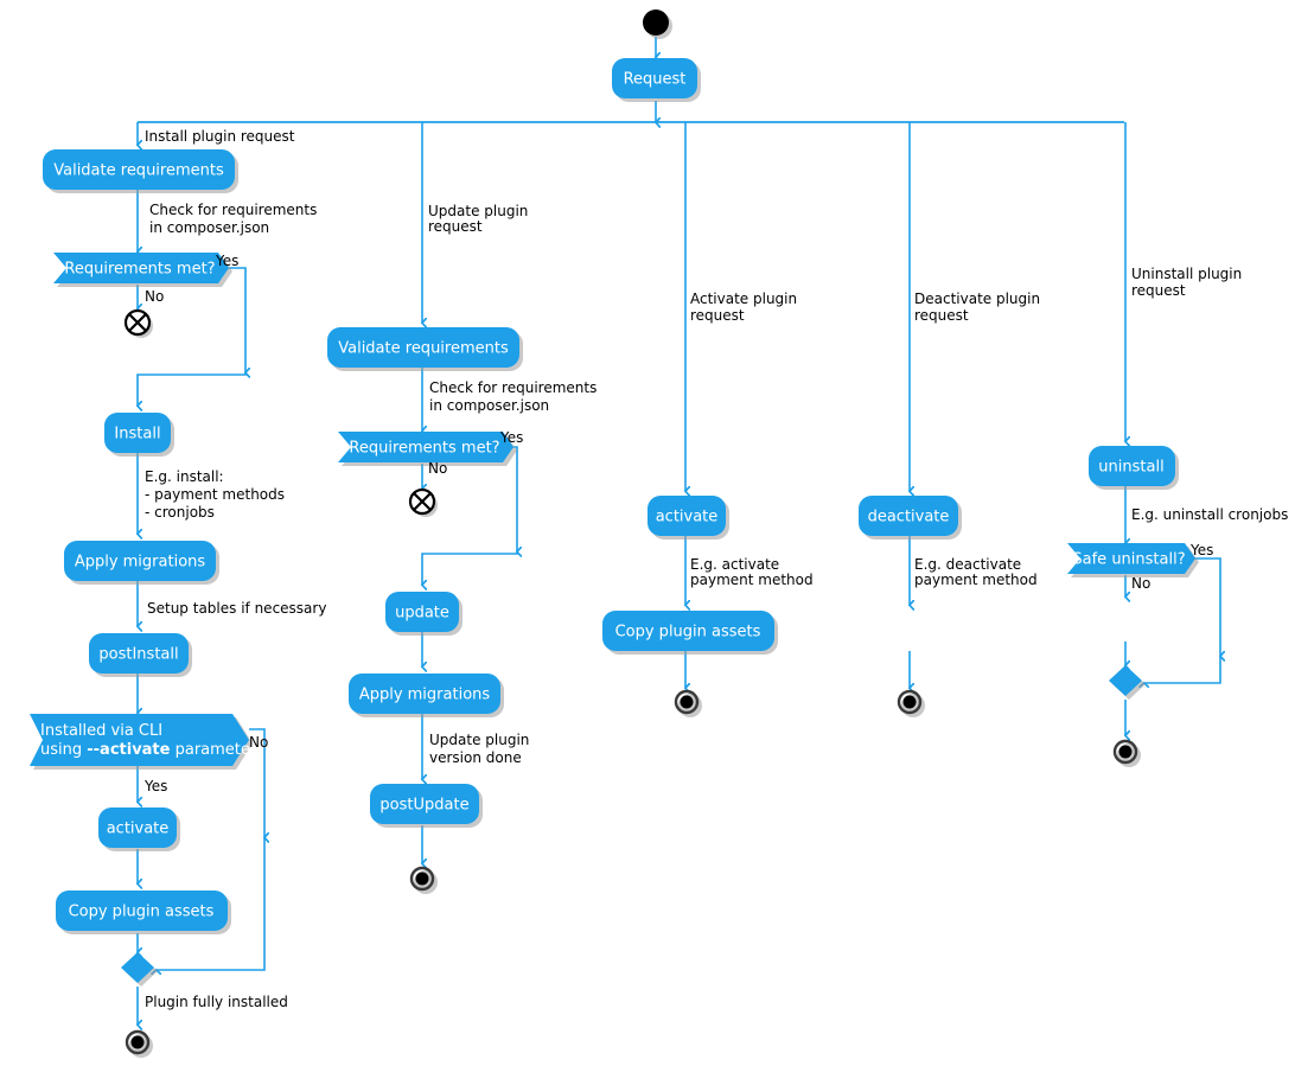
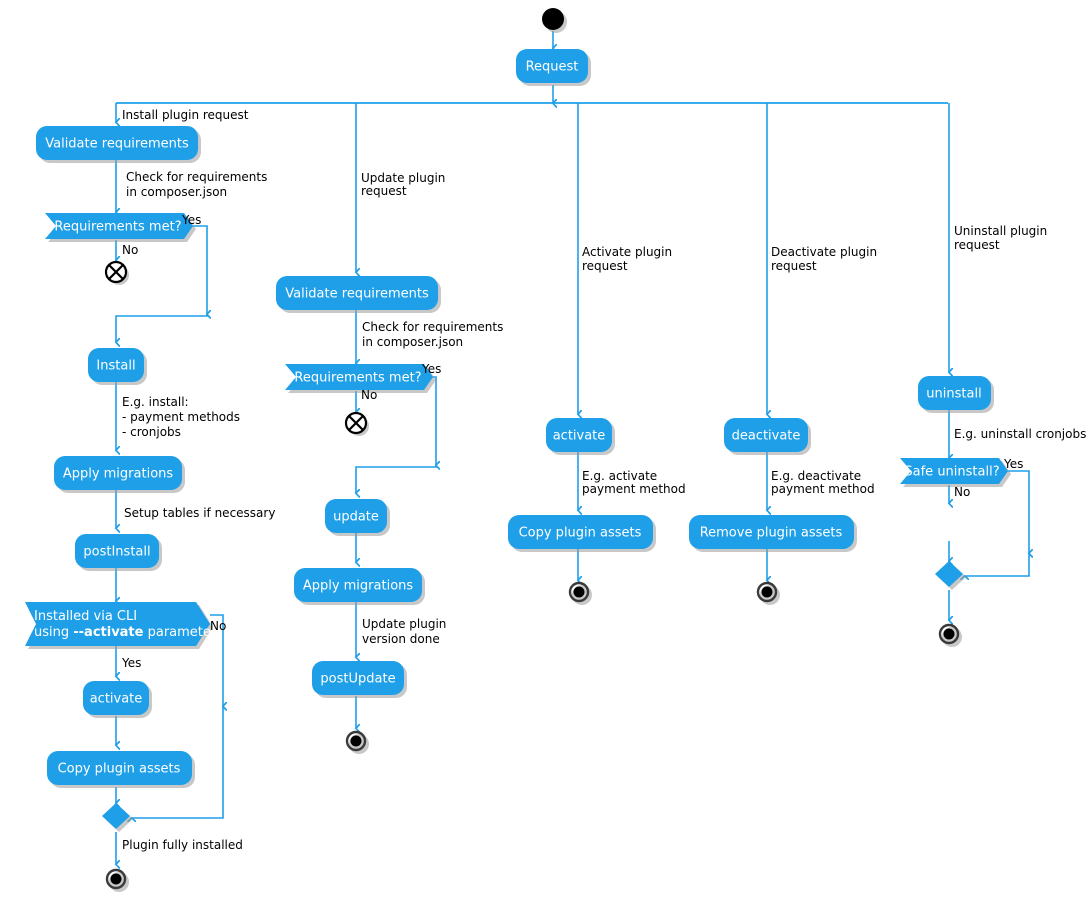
  Request
  Validate requirements
  Requirements met?
  Install
  Apply migrations
  postInstall
  Installed via CLI
  using --activate parameter?
  activate
  Copy plugin assets
  Validate requirements
  Requirements met?
  update
  Apply migrations
  postUpdate
  activate
  Copy plugin assets
  deactivate
+ Remove plugin assets
  uninstall
  Safe uninstall?
  Install plugin request
  Check for requirements
  in composer.json
  Yes
  No
  E.g. install:
  - payment methods
  - cronjobs
  Setup tables if necessary
  No
  Yes
  Plugin fully installed
  Update plugin
  request
  Check for requirements
  in composer.json
  Yes
  No
  Update plugin
  version done
  Activate plugin
  request
  E.g. activate
  payment method
  Deactivate plugin
  request
  E.g. deactivate
  payment method
  Uninstall plugin
  request
  E.g. uninstall cronjobs
  Yes
  No
